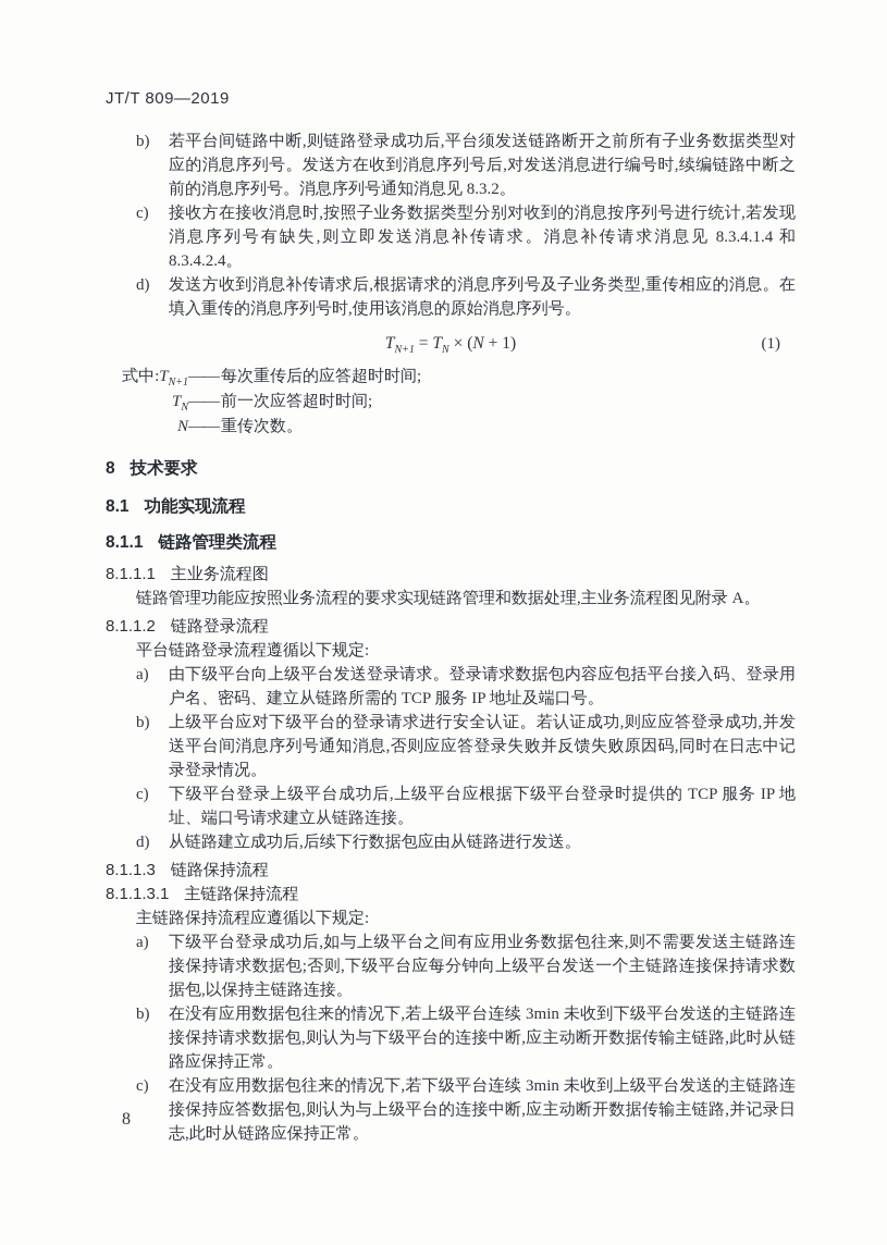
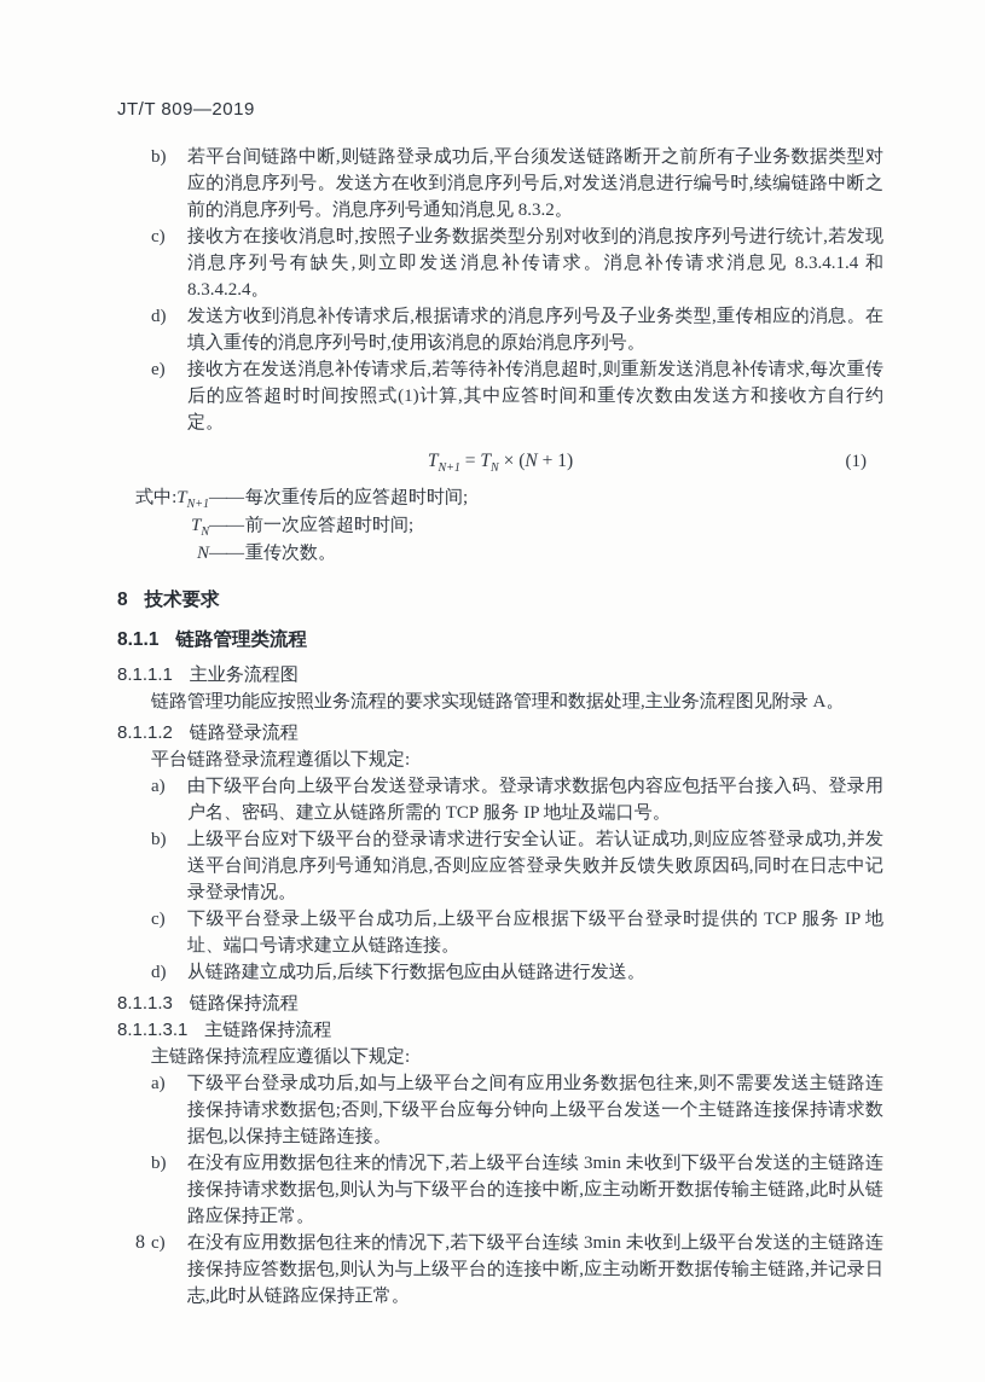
  JT/T 809—2019
  b)
  若平台间链路中断,则链路登录成功后,平台须发送链路断开之前所有子业务数据类型对应的消息序列号。发送方在收到消息序列号后,对发送消息进行编号时,续编链路中断之前的消息序列号。消息序列号通知消息见 8.3.2。
  c)
  接收方在接收消息时,按照子业务数据类型分别对收到的消息按序列号进行统计,若发现消息序列号有缺失,则立即发送消息补传请求。消息补传请求消息见 8.3.4.1.4 和 8.3.4.2.4。
  d)
  发送方收到消息补传请求后,根据请求的消息序列号及子业务类型,重传相应的消息。在填入重传的消息序列号时,使用该消息的原始消息序列号。
+ e)
+ 接收方在发送消息补传请求后,若等待补传消息超时,则重新发送消息补传请求,每次重传后的应答超时时间按照式(1)计算,其中应答时间和重传次数由发送方和接收方自行约定。
  TN+1 = TN × (N + 1)
  (1)
  式中:TN+1
  ——
  每次重传后的应答超时时间;
  TN
  ——
  前一次应答超时时间;
  N
  ——
  重传次数。
  8 技术要求
- 8.1 功能实现流程
  8.1.1 链路管理类流程
  8.1.1.1 主业务流程图
  链路管理功能应按照业务流程的要求实现链路管理和数据处理,主业务流程图见附录 A。
  8.1.1.2 链路登录流程
  平台链路登录流程遵循以下规定:
  a)
  由下级平台向上级平台发送登录请求。登录请求数据包内容应包括平台接入码、登录用户名、密码、建立从链路所需的 TCP 服务 IP 地址及端口号。
  b)
  上级平台应对下级平台的登录请求进行安全认证。若认证成功,则应应答登录成功,并发送平台间消息序列号通知消息,否则应应答登录失败并反馈失败原因码,同时在日志中记录登录情况。
  c)
  下级平台登录上级平台成功后,上级平台应根据下级平台登录时提供的 TCP 服务 IP 地址、端口号请求建立从链路连接。
  d)
  从链路建立成功后,后续下行数据包应由从链路进行发送。
  8.1.1.3 链路保持流程
  8.1.1.3.1 主链路保持流程
  主链路保持流程应遵循以下规定:
  a)
  下级平台登录成功后,如与上级平台之间有应用业务数据包往来,则不需要发送主链路连接保持请求数据包;否则,下级平台应每分钟向上级平台发送一个主链路连接保持请求数据包,以保持主链路连接。
  b)
  在没有应用数据包往来的情况下,若上级平台连续 3min 未收到下级平台发送的主链路连接保持请求数据包,则认为与下级平台的连接中断,应主动断开数据传输主链路,此时从链路应保持正常。
  c)
  在没有应用数据包往来的情况下,若下级平台连续 3min 未收到上级平台发送的主链路连接保持应答数据包,则认为与上级平台的连接中断,应主动断开数据传输主链路,并记录日志,此时从链路应保持正常。
  8
